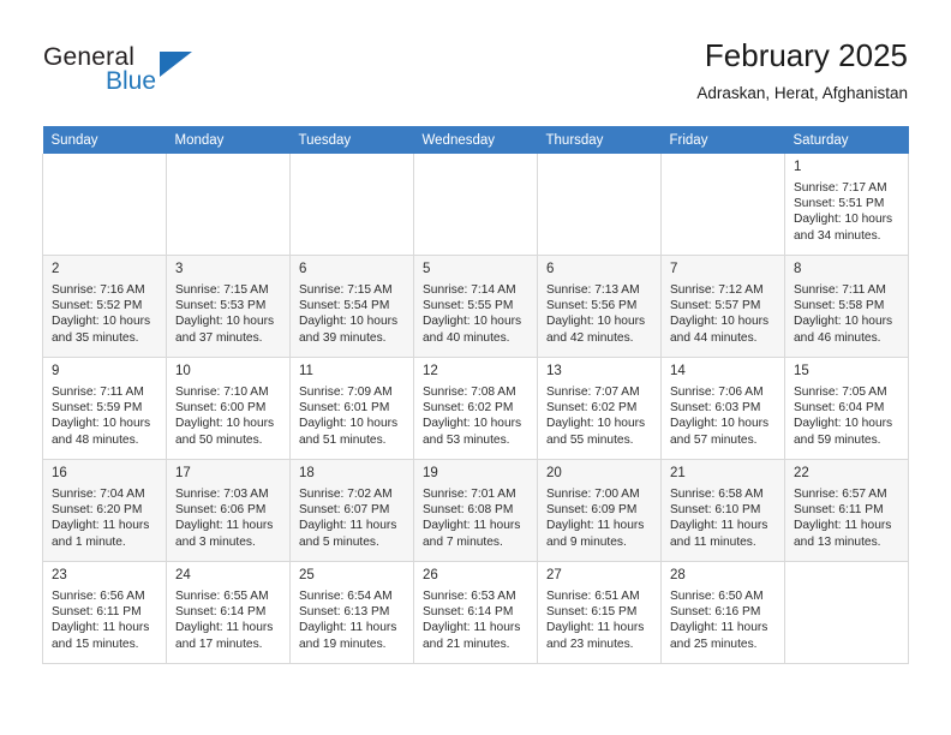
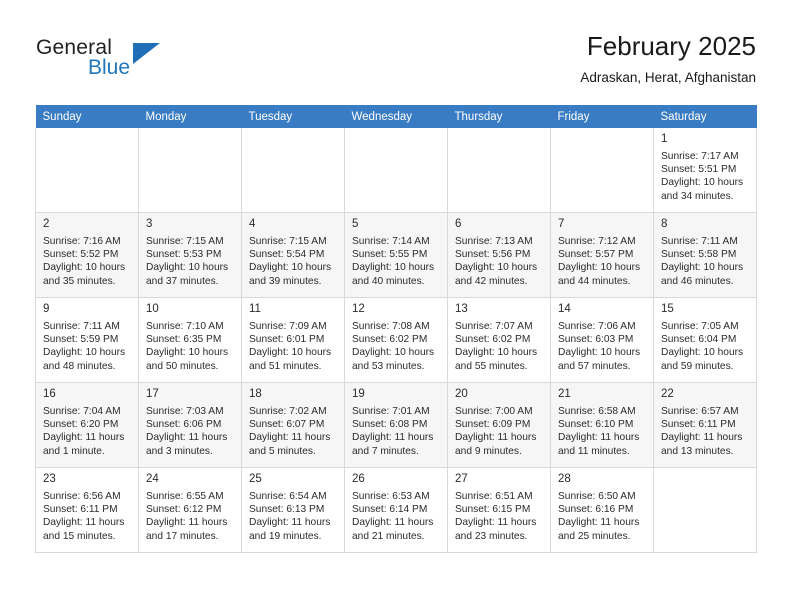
  General
  Blue
  February 2025
  Adraskan, Herat, Afghanistan
  Sunday	Monday	Tuesday	Wednesday	Thursday	Friday	Saturday
  						1Sunrise: 7:17 AMSunset: 5:51 PMDaylight: 10 hoursand 34 minutes.
- 2Sunrise: 7:16 AMSunset: 5:52 PMDaylight: 10 hoursand 35 minutes.	3Sunrise: 7:15 AMSunset: 5:53 PMDaylight: 10 hoursand 37 minutes.	6Sunrise: 7:15 AMSunset: 5:54 PMDaylight: 10 hoursand 39 minutes.	5Sunrise: 7:14 AMSunset: 5:55 PMDaylight: 10 hoursand 40 minutes.	6Sunrise: 7:13 AMSunset: 5:56 PMDaylight: 10 hoursand 42 minutes.	7Sunrise: 7:12 AMSunset: 5:57 PMDaylight: 10 hoursand 44 minutes.	8Sunrise: 7:11 AMSunset: 5:58 PMDaylight: 10 hoursand 46 minutes.
+ 2Sunrise: 7:16 AMSunset: 5:52 PMDaylight: 10 hoursand 35 minutes.	3Sunrise: 7:15 AMSunset: 5:53 PMDaylight: 10 hoursand 37 minutes.	4Sunrise: 7:15 AMSunset: 5:54 PMDaylight: 10 hoursand 39 minutes.	5Sunrise: 7:14 AMSunset: 5:55 PMDaylight: 10 hoursand 40 minutes.	6Sunrise: 7:13 AMSunset: 5:56 PMDaylight: 10 hoursand 42 minutes.	7Sunrise: 7:12 AMSunset: 5:57 PMDaylight: 10 hoursand 44 minutes.	8Sunrise: 7:11 AMSunset: 5:58 PMDaylight: 10 hoursand 46 minutes.
- 9Sunrise: 7:11 AMSunset: 5:59 PMDaylight: 10 hoursand 48 minutes.	10Sunrise: 7:10 AMSunset: 6:00 PMDaylight: 10 hoursand 50 minutes.	11Sunrise: 7:09 AMSunset: 6:01 PMDaylight: 10 hoursand 51 minutes.	12Sunrise: 7:08 AMSunset: 6:02 PMDaylight: 10 hoursand 53 minutes.	13Sunrise: 7:07 AMSunset: 6:02 PMDaylight: 10 hoursand 55 minutes.	14Sunrise: 7:06 AMSunset: 6:03 PMDaylight: 10 hoursand 57 minutes.	15Sunrise: 7:05 AMSunset: 6:04 PMDaylight: 10 hoursand 59 minutes.
+ 9Sunrise: 7:11 AMSunset: 5:59 PMDaylight: 10 hoursand 48 minutes.	10Sunrise: 7:10 AMSunset: 6:35 PMDaylight: 10 hoursand 50 minutes.	11Sunrise: 7:09 AMSunset: 6:01 PMDaylight: 10 hoursand 51 minutes.	12Sunrise: 7:08 AMSunset: 6:02 PMDaylight: 10 hoursand 53 minutes.	13Sunrise: 7:07 AMSunset: 6:02 PMDaylight: 10 hoursand 55 minutes.	14Sunrise: 7:06 AMSunset: 6:03 PMDaylight: 10 hoursand 57 minutes.	15Sunrise: 7:05 AMSunset: 6:04 PMDaylight: 10 hoursand 59 minutes.
  16Sunrise: 7:04 AMSunset: 6:20 PMDaylight: 11 hoursand 1 minute.	17Sunrise: 7:03 AMSunset: 6:06 PMDaylight: 11 hoursand 3 minutes.	18Sunrise: 7:02 AMSunset: 6:07 PMDaylight: 11 hoursand 5 minutes.	19Sunrise: 7:01 AMSunset: 6:08 PMDaylight: 11 hoursand 7 minutes.	20Sunrise: 7:00 AMSunset: 6:09 PMDaylight: 11 hoursand 9 minutes.	21Sunrise: 6:58 AMSunset: 6:10 PMDaylight: 11 hoursand 11 minutes.	22Sunrise: 6:57 AMSunset: 6:11 PMDaylight: 11 hoursand 13 minutes.
- 23Sunrise: 6:56 AMSunset: 6:11 PMDaylight: 11 hoursand 15 minutes.	24Sunrise: 6:55 AMSunset: 6:14 PMDaylight: 11 hoursand 17 minutes.	25Sunrise: 6:54 AMSunset: 6:13 PMDaylight: 11 hoursand 19 minutes.	26Sunrise: 6:53 AMSunset: 6:14 PMDaylight: 11 hoursand 21 minutes.	27Sunrise: 6:51 AMSunset: 6:15 PMDaylight: 11 hoursand 23 minutes.	28Sunrise: 6:50 AMSunset: 6:16 PMDaylight: 11 hoursand 25 minutes.
+ 23Sunrise: 6:56 AMSunset: 6:11 PMDaylight: 11 hoursand 15 minutes.	24Sunrise: 6:55 AMSunset: 6:12 PMDaylight: 11 hoursand 17 minutes.	25Sunrise: 6:54 AMSunset: 6:13 PMDaylight: 11 hoursand 19 minutes.	26Sunrise: 6:53 AMSunset: 6:14 PMDaylight: 11 hoursand 21 minutes.	27Sunrise: 6:51 AMSunset: 6:15 PMDaylight: 11 hoursand 23 minutes.	28Sunrise: 6:50 AMSunset: 6:16 PMDaylight: 11 hoursand 25 minutes.
